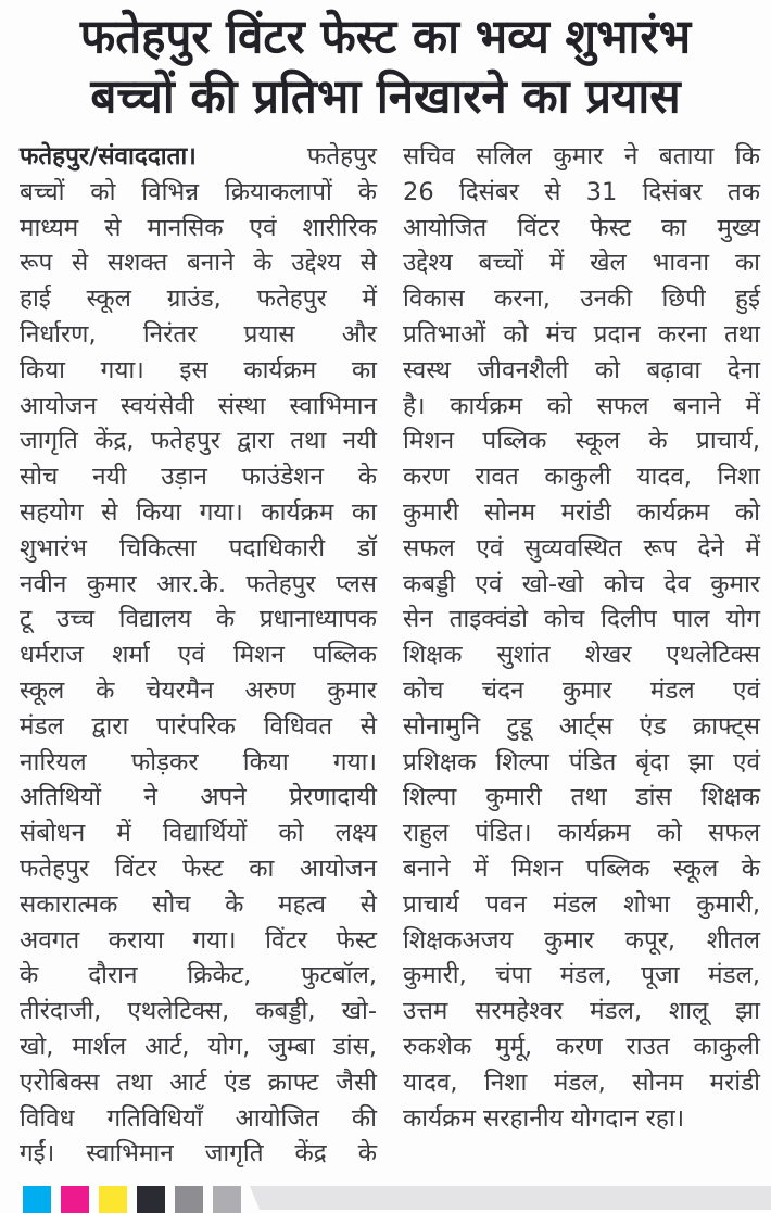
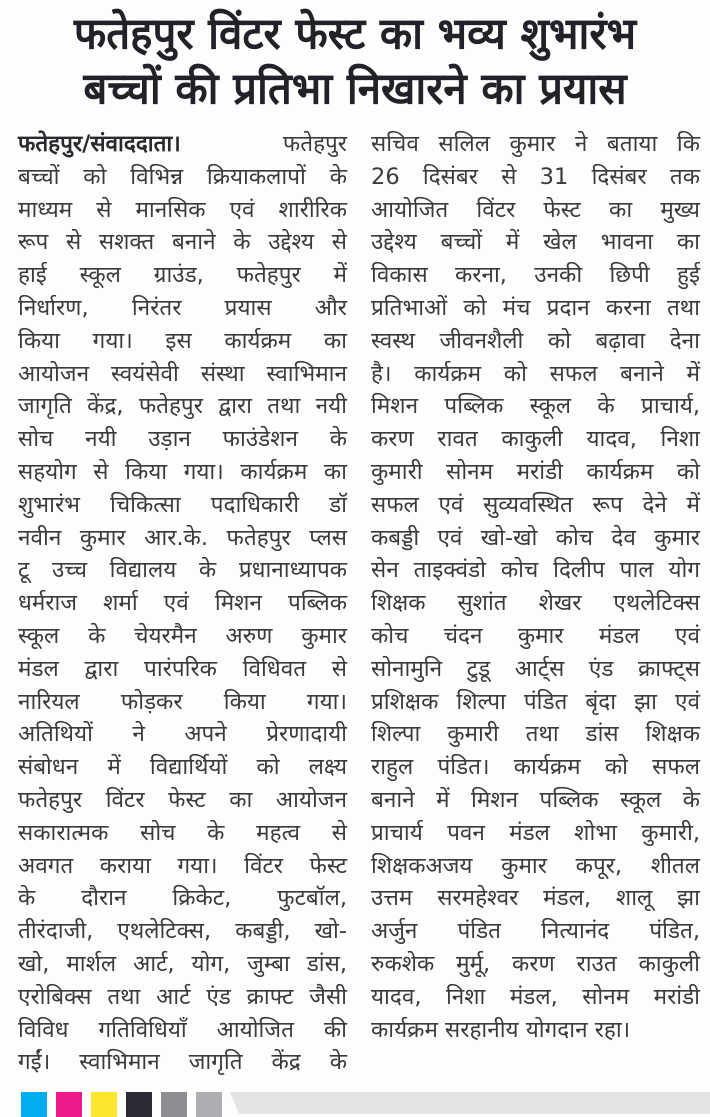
  फतेहपुर विंटर फेस्ट का भव्य शुभारंभ
  बच्चों की प्रतिभा निखारने का प्रयास
  फतेहपुर/संवाददाता।
  फतेहपुर
  बच्चों को विभिन्न क्रियाकलापों के
  माध्यम से मानसिक एवं शारीरिक
  रूप से सशक्त बनाने के उद्देश्य से
  हाई स्कूल ग्राउंड, फतेहपुर में
  निर्धारण, निरंतर प्रयास और
  किया गया। इस कार्यक्रम का
  आयोजन स्वयंसेवी संस्था स्वाभिमान
  जागृति केंद्र, फतेहपुर द्वारा तथा नयी
  सोच नयी उड़ान फाउंडेशन के
  सहयोग से किया गया। कार्यक्रम का
  शुभारंभ चिकित्सा पदाधिकारी डॉ
  नवीन कुमार आर.के. फतेहपुर प्लस
  टू उच्च विद्यालय के प्रधानाध्यापक
  धर्मराज शर्मा एवं मिशन पब्लिक
  स्कूल के चेयरमैन अरुण कुमार
  मंडल द्वारा पारंपरिक विधिवत से
  नारियल फोड़कर किया गया।
  अतिथियों ने अपने प्रेरणादायी
  संबोधन में विद्यार्थियों को लक्ष्य
  फतेहपुर विंटर फेस्ट का आयोजन
  सकारात्मक सोच के महत्व से
  अवगत कराया गया। विंटर फेस्ट
  के दौरान क्रिकेट, फुटबॉल,
  तीरंदाजी, एथलेटिक्स, कबड्डी, खो-
  खो, मार्शल आर्ट, योग, जुम्बा डांस,
  एरोबिक्स तथा आर्ट एंड क्राफ्ट जैसी
  विविध गतिविधियाँ आयोजित की
  गईं। स्वाभिमान जागृति केंद्र के
  सचिव सलिल कुमार ने बताया कि
  26 दिसंबर से 31 दिसंबर तक
  आयोजित विंटर फेस्ट का मुख्य
  उद्देश्य बच्चों में खेल भावना का
  विकास करना, उनकी छिपी हुई
  प्रतिभाओं को मंच प्रदान करना तथा
  स्वस्थ जीवनशैली को बढ़ावा देना
  है। कार्यक्रम को सफल बनाने में
  मिशन पब्लिक स्कूल के प्राचार्य,
  करण रावत काकुली यादव, निशा
  कुमारी सोनम मरांडी कार्यक्रम को
  सफल एवं सुव्यवस्थित रूप देने में
  कबड्डी एवं खो-खो कोच देव कुमार
  सेन ताइक्वंडो कोच दिलीप पाल योग
  शिक्षक सुशांत शेखर एथलेटिक्स
  कोच चंदन कुमार मंडल एवं
  सोनामुनि टुडू आर्ट्स एंड क्राफ्ट्स
  प्रशिक्षक शिल्पा पंडित बृंदा झा एवं
  शिल्पा कुमारी तथा डांस शिक्षक
  राहुल पंडित। कार्यक्रम को सफल
  बनाने में मिशन पब्लिक स्कूल के
  प्राचार्य पवन मंडल शोभा कुमारी,
  शिक्षकअजय कुमार कपूर, शीतल
- कुमारी, चंपा मंडल, पूजा मंडल,
  उत्तम सरमहेश्वर मंडल, शालू झा
+ अर्जुन पंडित नित्यानंद पंडित,
  रुकशेक मुर्मू, करण राउत काकुली
  यादव, निशा मंडल, सोनम मरांडी
  कार्यक्रम सरहानीय योगदान रहा।
